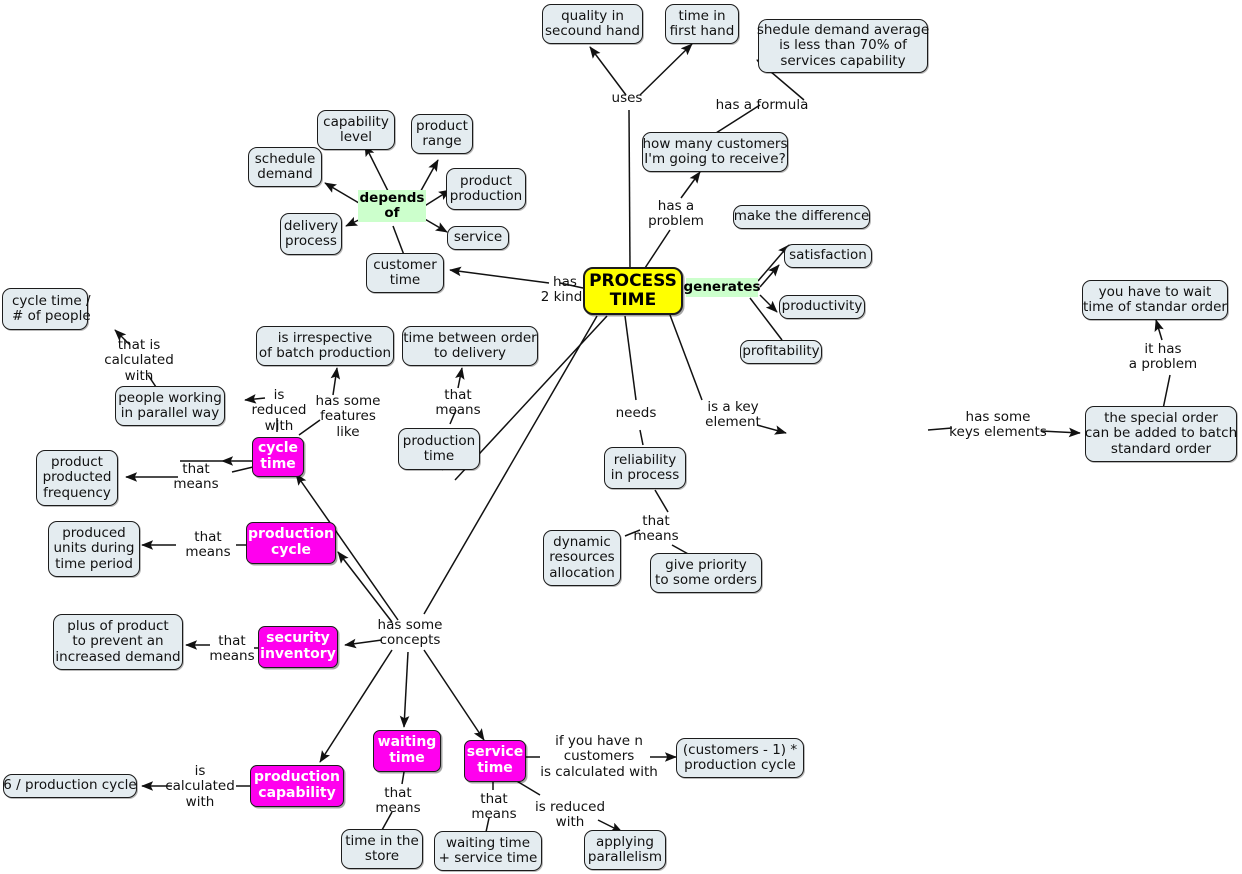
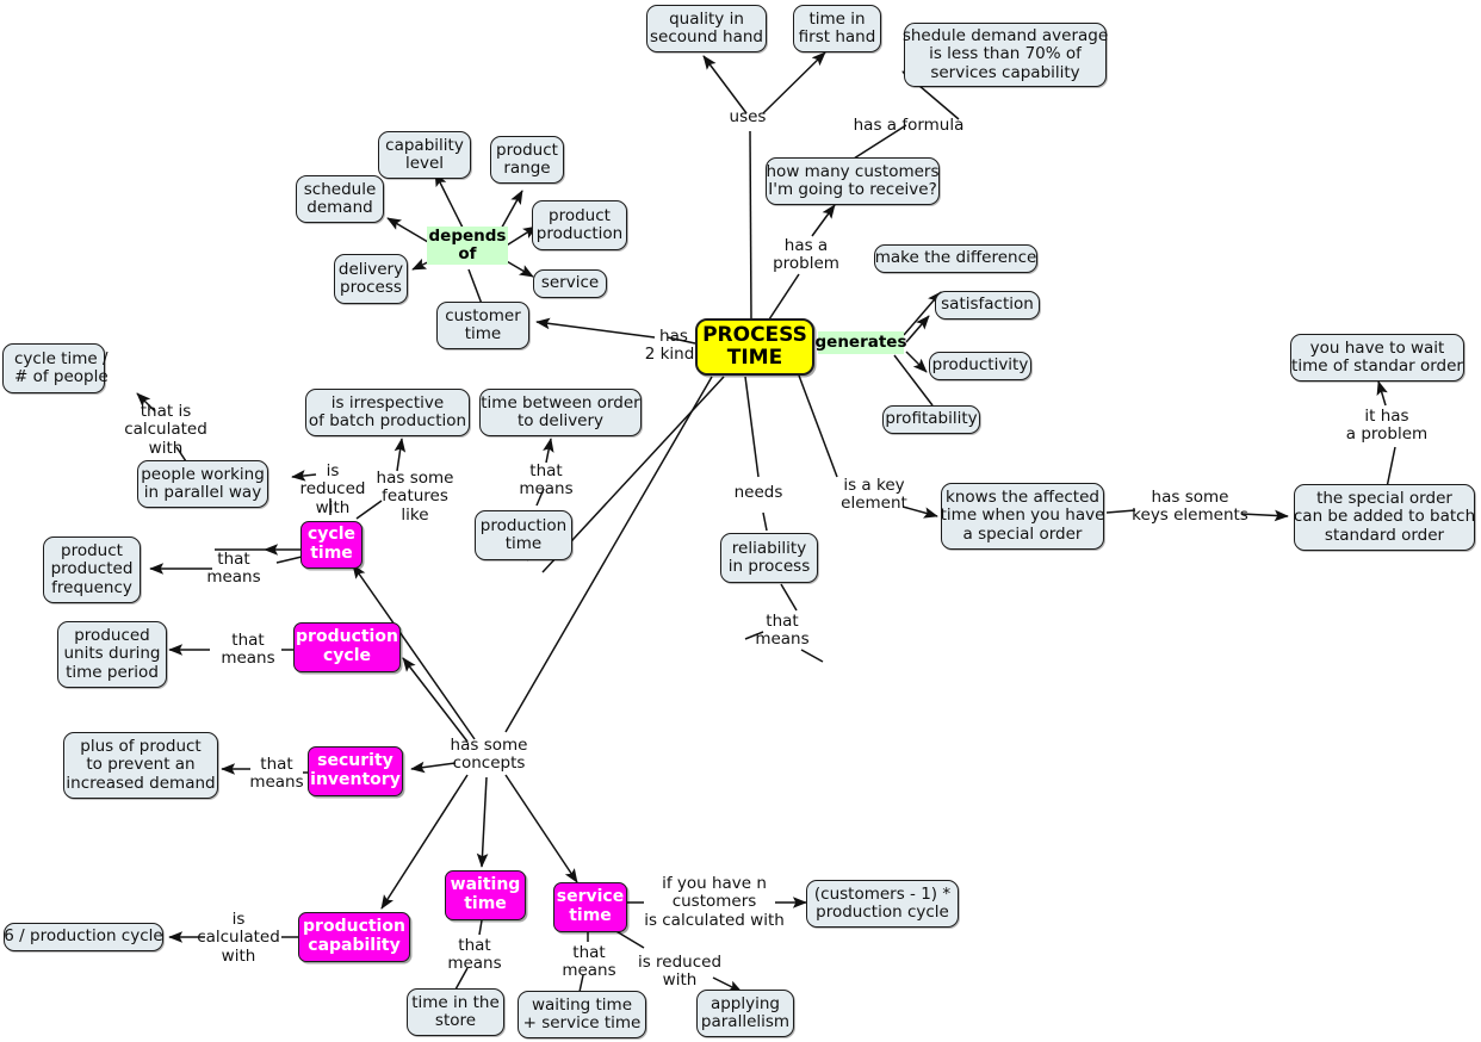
  quality in
  secound hand
  time in
  first hand
  shedule demand average
  is less than 70% of
  services capability
  how many customers
  I'm going to receive?
  uses
  has a formula
  has a
  problem
  capability
  level
  product
  range
  schedule
  demand
  product
  production
  delivery
  process
  service
  customer
  time
  depends
  of
  has
  2 kind
  PROCESS
  TIME
  generates
  make the difference
  satisfaction
  productivity
  profitability
  is a key
  element
+ knows the affected
+ time when you have
+ a special order
  has some
  keys elements
  the special order
  can be added to batch
  standard order
  it has
  a problem
  you have to wait
  time of standar order
  needs
  reliability
  in process
  that
  means
- dynamic
- resources
- allocation
- give priority
- to some orders
  cycle time /
  # of people
  that is
  calculated
  with
  people working
  in parallel way
  is irrespective
  of batch production
  time between order
  to delivery
  is
  reduced
  with
  has some
  features
  like
  that
  means
  production
  time
  cycle
  time
  product
  producted
  frequency
  that
  means
  production
  cycle
  produced
  units during
  time period
  that
  means
  security
  inventory
  plus of product
  to prevent an
  increased demand
  that
  means
  has some
  concepts
  production
  capability
  6 / production cycle
  is
  calculated
  with
  waiting
  time
  that
  means
  time in the
  store
  service
  time
  that
  means
  waiting time
  + service time
  if you have n
  customers
  is calculated with
  (customers - 1) *
  production cycle
  is reduced
  with
  applying
  parallelism
